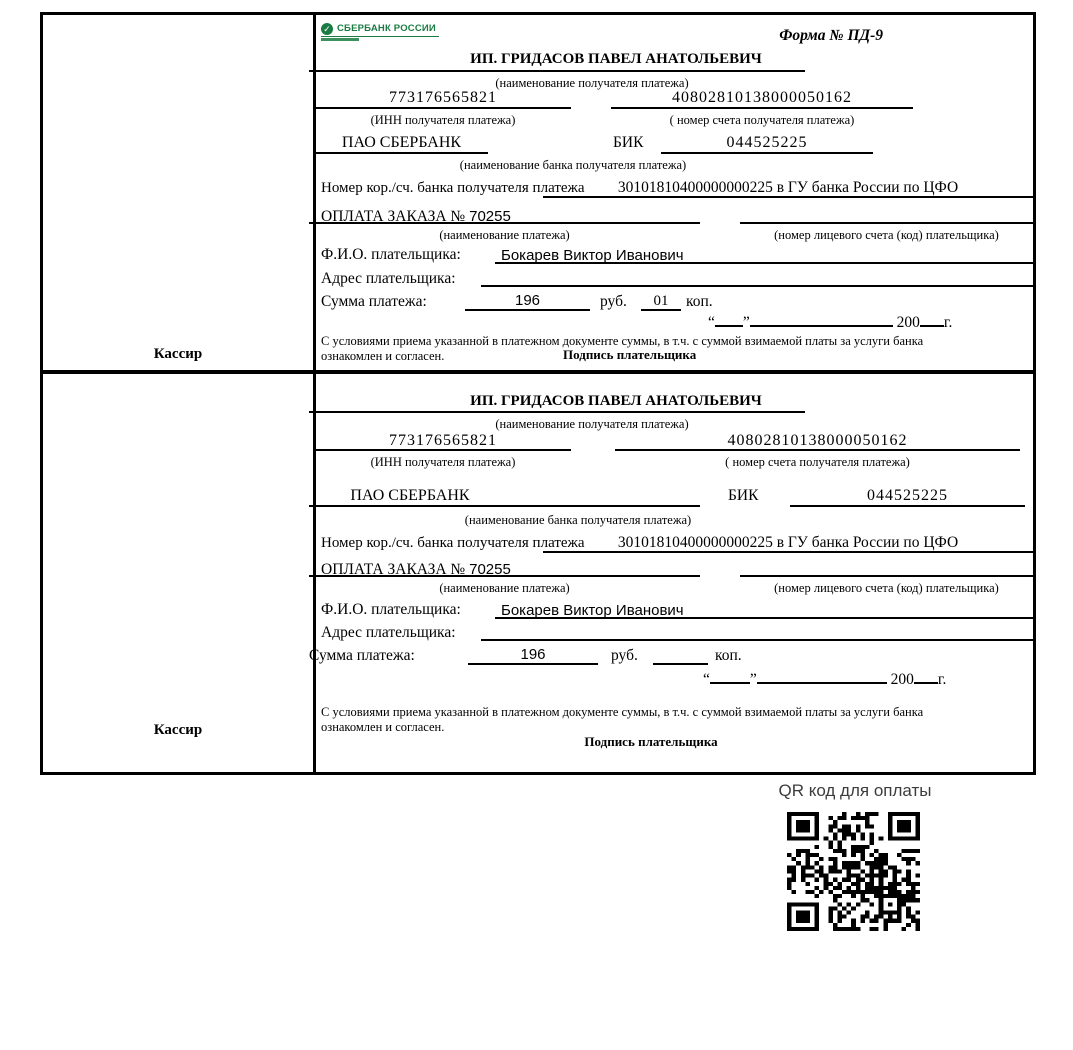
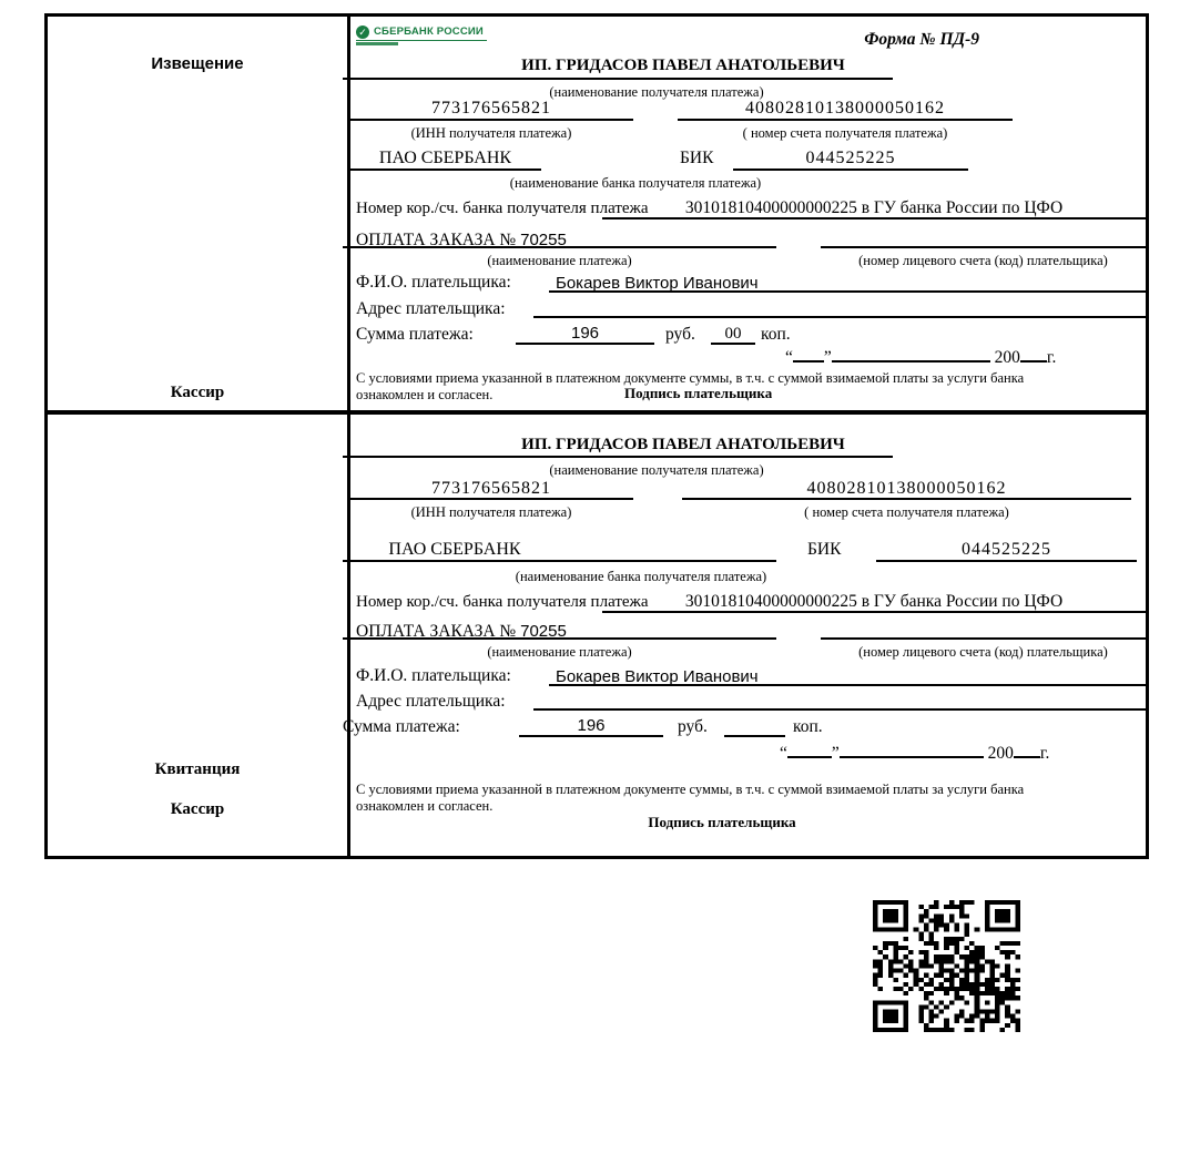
+ Извещение
  Кассир
  ✓
  СБЕРБАНК РОССИИ
  Форма № ПД-9
  ИП. ГРИДАСОВ ПАВЕЛ АНАТОЛЬЕВИЧ
  (наименование получателя платежа)
  773176565821
  40802810138000050162
  (ИНН получателя платежа)
  ( номер счета получателя платежа)
  ПАО СБЕРБАНК
  БИК
  044525225
  (наименование банка получателя платежа)
  Номер кор./сч. банка получателя платежа
  30101810400000000225 в ГУ банка России по ЦФО
  ОПЛАТА ЗАКАЗА № 70255
  (наименование платежа)
  (номер лицевого счета (код) плательщика)
  Ф.И.О. плательщика:
  Бокарев Виктор Иванович
  Адрес плательщика:
  Сумма платежа:
  196
  руб.
- 01
+ 00
  коп.
  “ ” 200 г.
  С условиями приема указанной в платежном документе суммы, в т.ч. с суммой взимаемой платы за услуги банка
  ознакомлен и согласен.
  Подпись плательщика
+ Квитанция
  Кассир
  ИП. ГРИДАСОВ ПАВЕЛ АНАТОЛЬЕВИЧ
  (наименование получателя платежа)
  773176565821
  40802810138000050162
  (ИНН получателя платежа)
  ( номер счета получателя платежа)
  ПАО СБЕРБАНК
  БИК
  044525225
  (наименование банка получателя платежа)
  Номер кор./сч. банка получателя платежа
  30101810400000000225 в ГУ банка России по ЦФО
  ОПЛАТА ЗАКАЗА № 70255
  (наименование платежа)
  (номер лицевого счета (код) плательщика)
  Ф.И.О. плательщика:
  Бокарев Виктор Иванович
  Адрес плательщика:
  Сумма платежа:
  196
  руб.
  коп.
  “ ” 200 г.
  С условиями приема указанной в платежном документе суммы, в т.ч. с суммой взимаемой платы за услуги банка
  ознакомлен и согласен.
  Подпись плательщика
- QR код для оплаты
